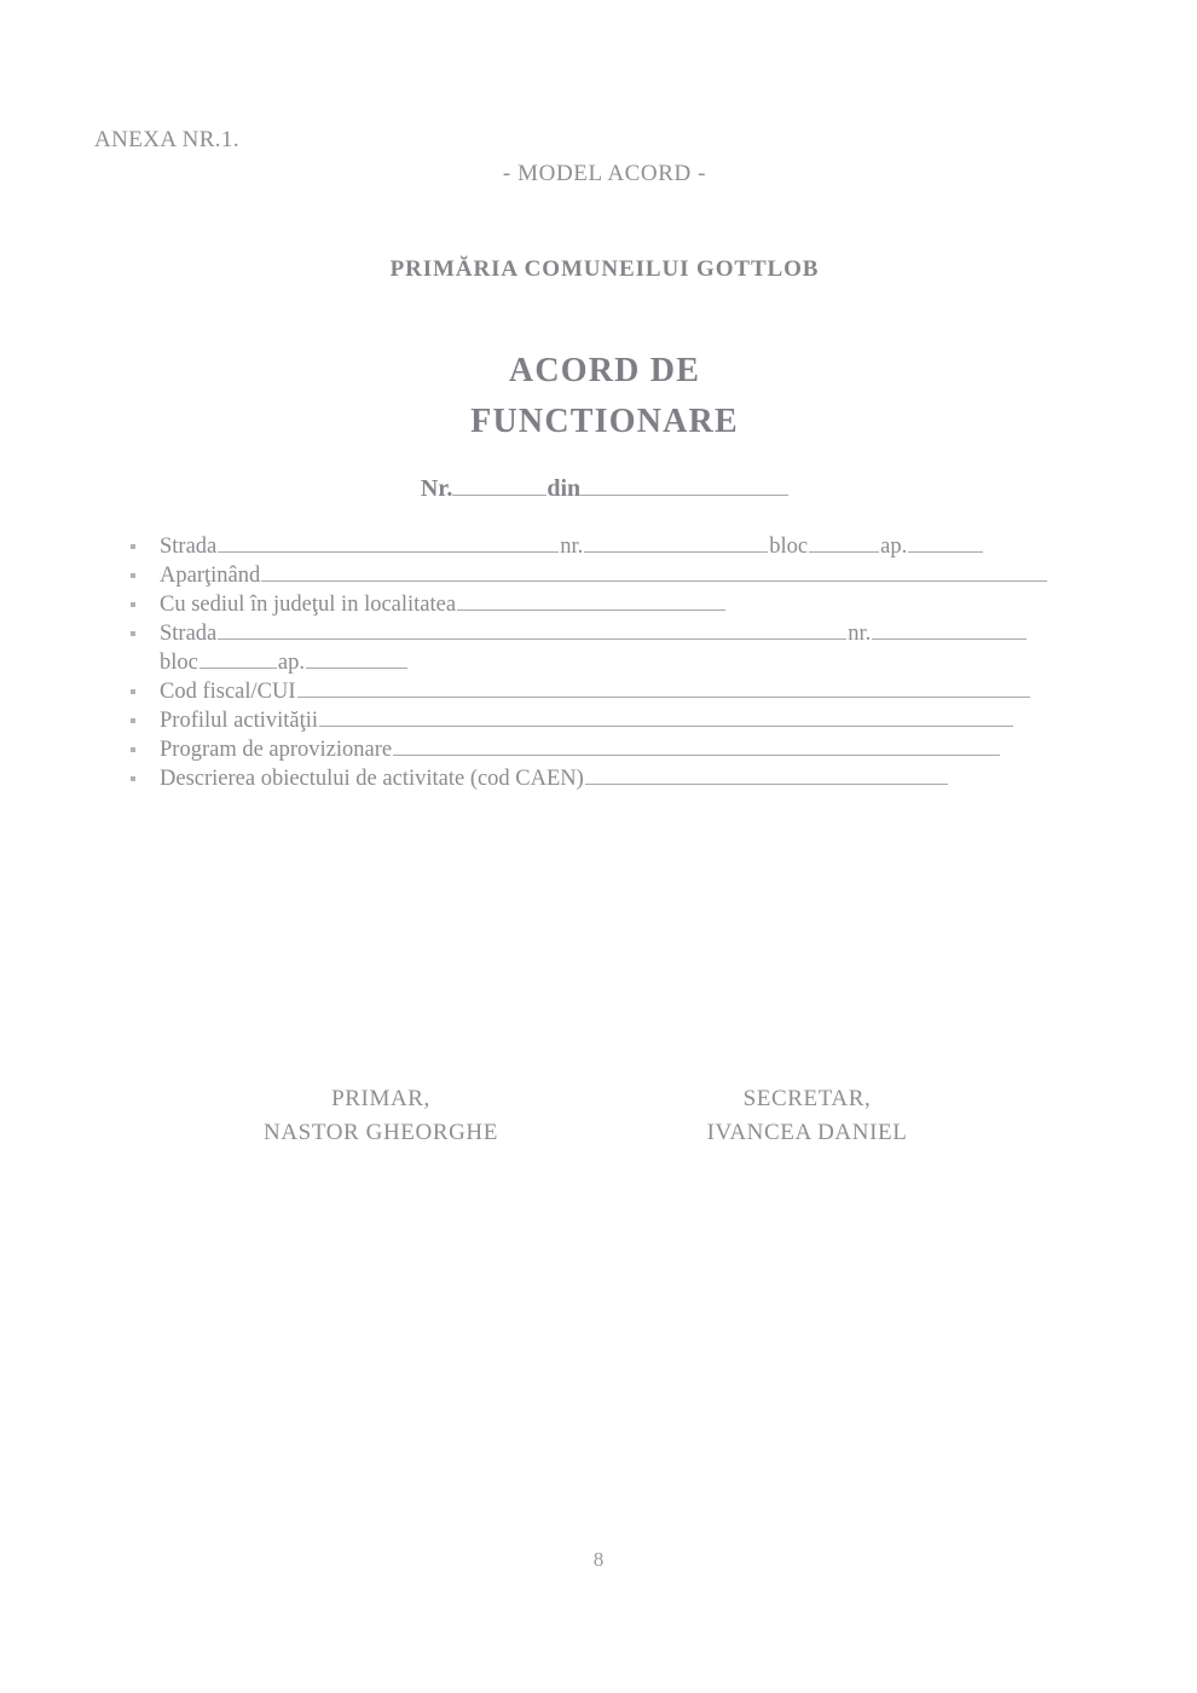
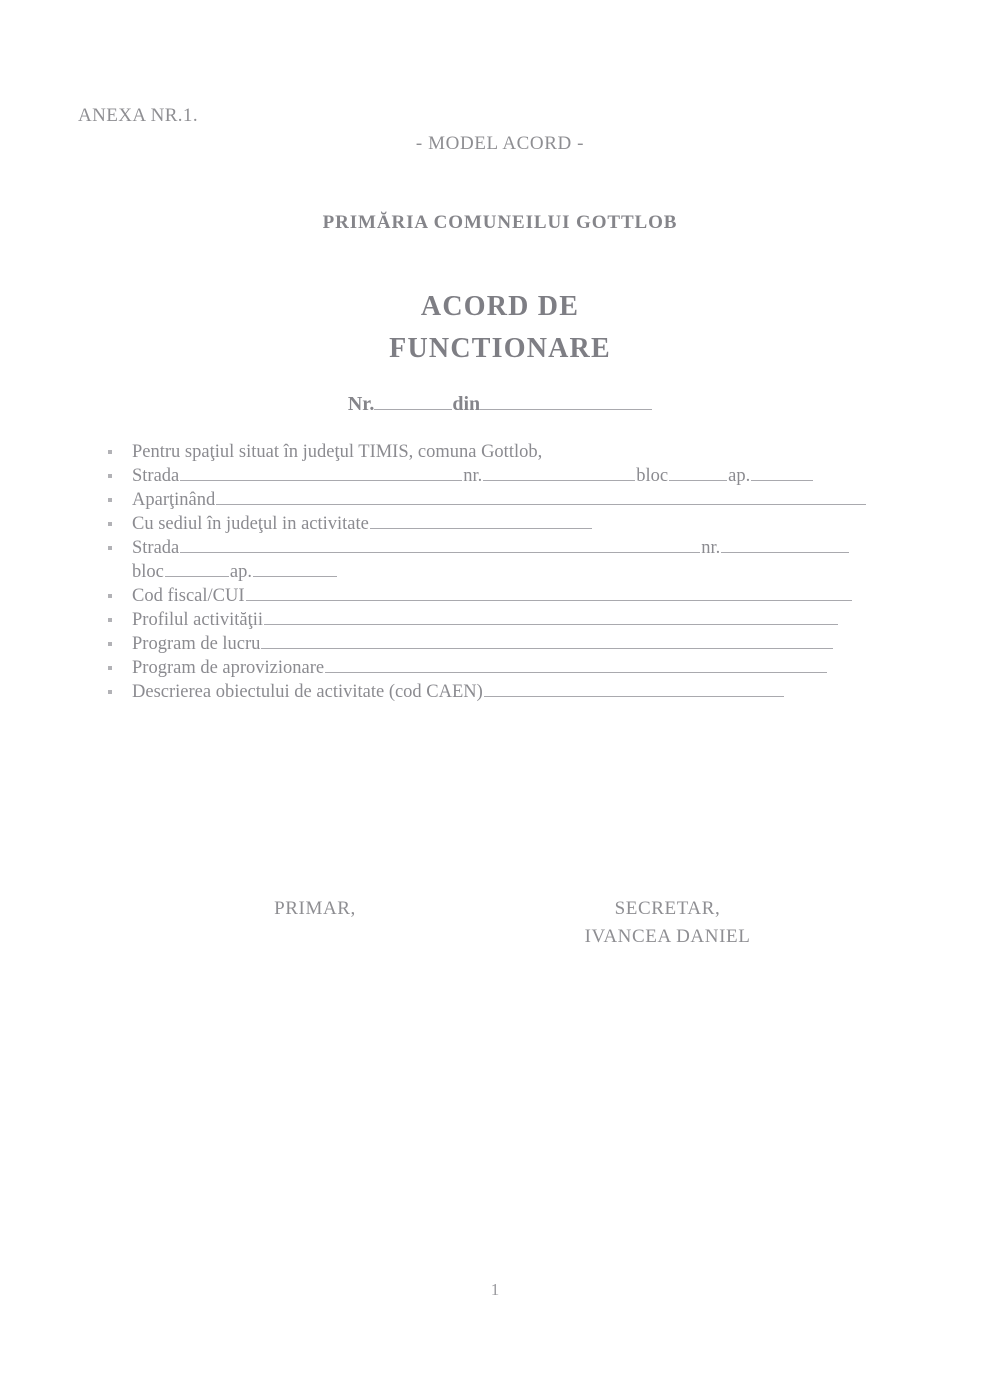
  ANEXA NR.1.
  - MODEL ACORD -
  PRIMĂRIA COMUNEILUI GOTTLOB
  ACORD DE
  FUNCTIONARE
  Nr. din
+ Pentru spaţiul situat în judeţul TIMIS, comuna Gottlob,
  Strada nr. bloc ap.
  Aparţinând
- Cu sediul în judeţul in localitatea
+ Cu sediul în judeţul in activitate
  Strada nr.
  bloc ap.
  Cod fiscal/CUI
  Profilul activităţii
+ Program de lucru
  Program de aprovizionare
  Descrierea obiectului de activitate (cod CAEN)
  PRIMAR,
- NASTOR GHEORGHE
  SECRETAR,
  IVANCEA DANIEL
- 8
+ 1
